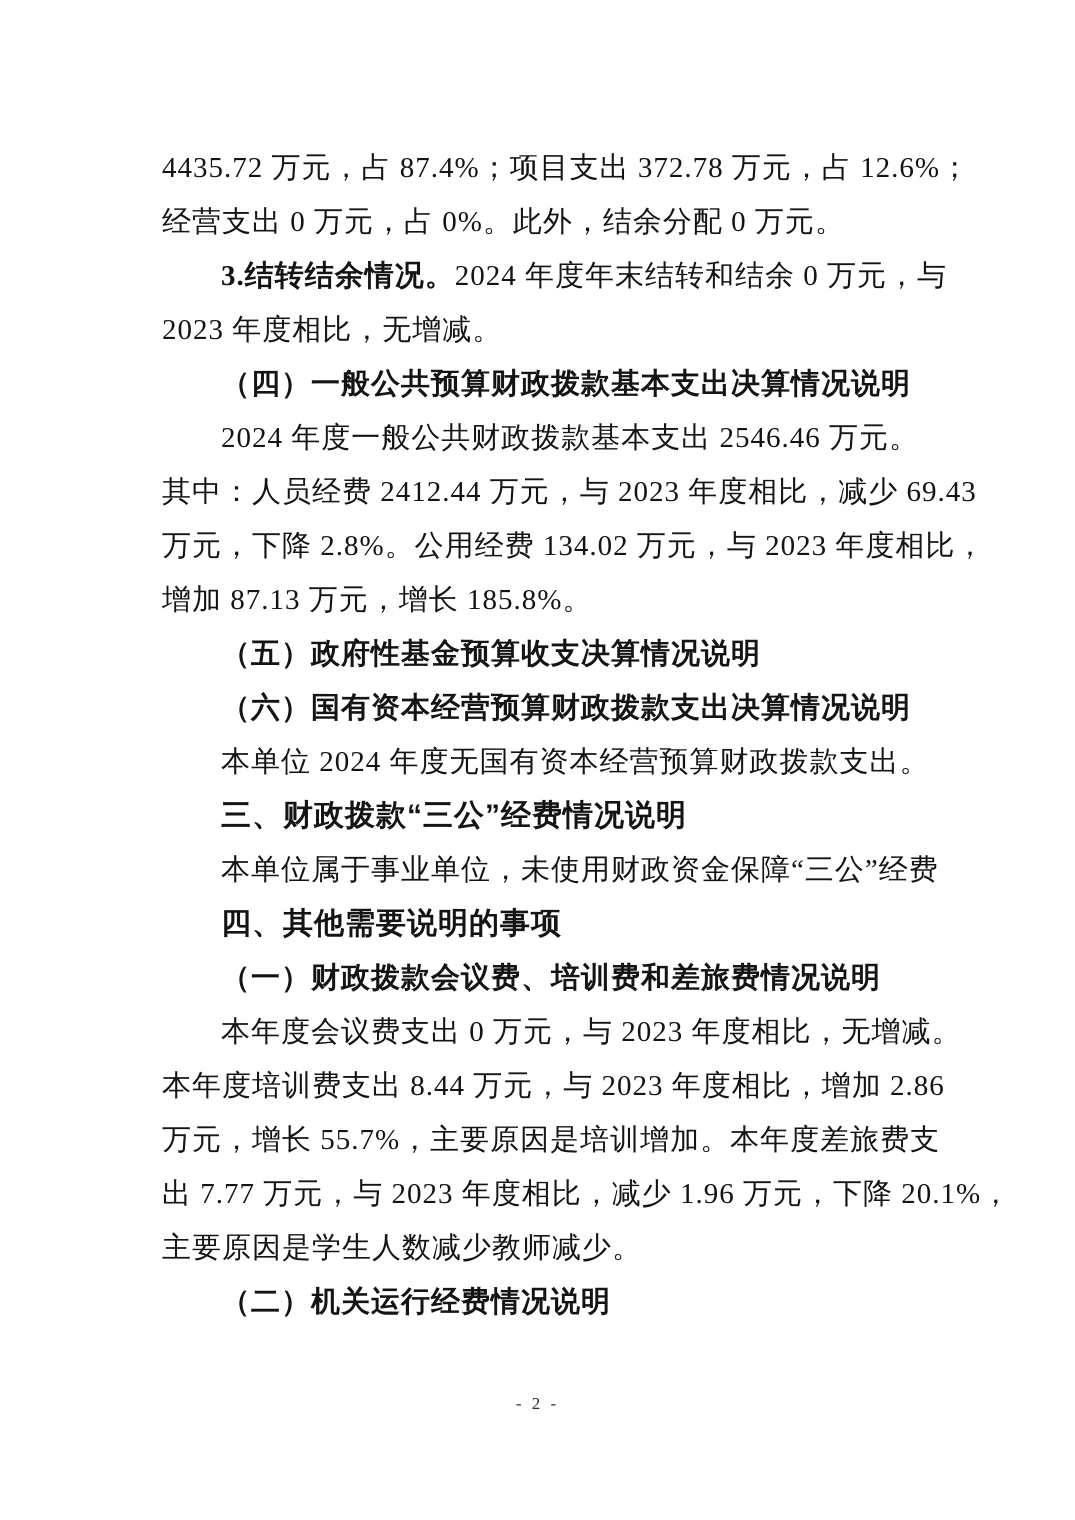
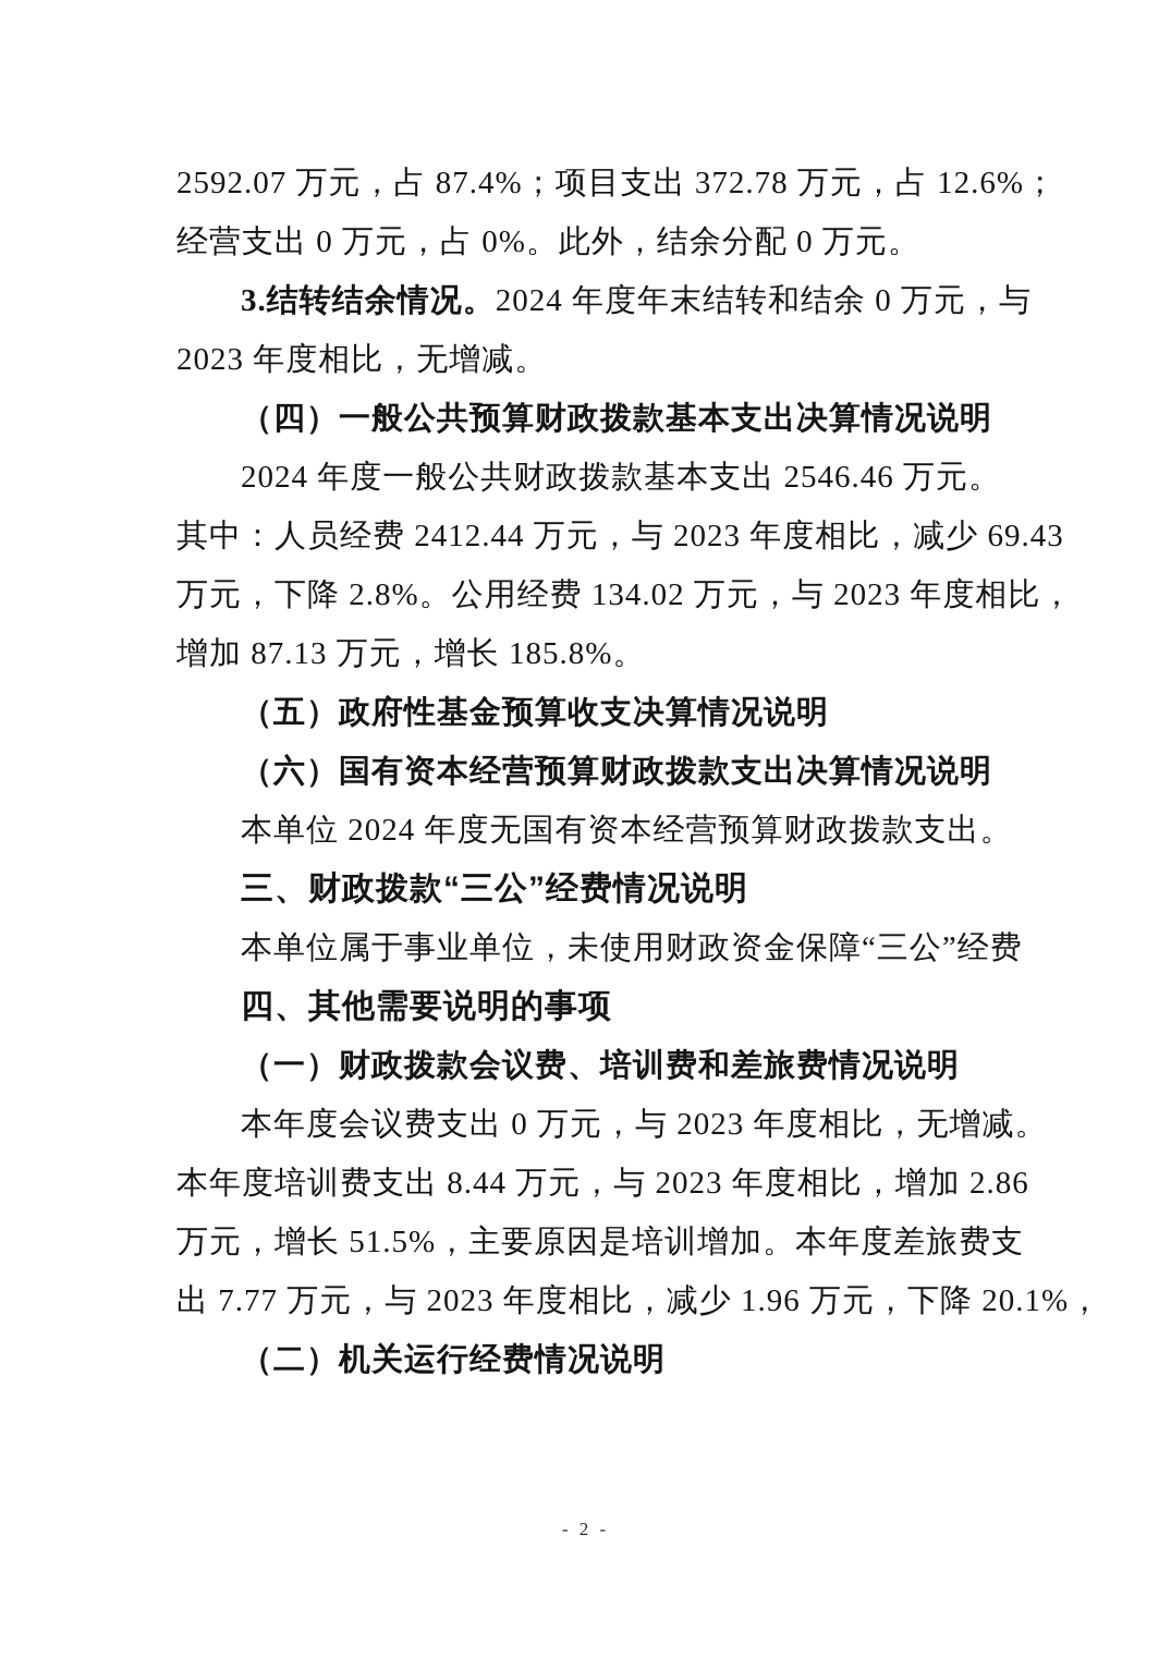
- 4435.72 万元，占 87.4%；项目支出 372.78 万元，占 12.6%；
+ 2592.07 万元，占 87.4%；项目支出 372.78 万元，占 12.6%；
  经营支出 0 万元，占 0%。此外，结余分配 0 万元。
  3.结转结余情况。2024 年度年末结转和结余 0 万元，与
  2023 年度相比，无增减。
  （四）一般公共预算财政拨款基本支出决算情况说明
  2024 年度一般公共财政拨款基本支出 2546.46 万元。
  其中：人员经费 2412.44 万元，与 2023 年度相比，减少 69.43
  万元，下降 2.8%。公用经费 134.02 万元，与 2023 年度相比，
  增加 87.13 万元，增长 185.8%。
  （五）政府性基金预算收支决算情况说明
  （六）国有资本经营预算财政拨款支出决算情况说明
  本单位 2024 年度无国有资本经营预算财政拨款支出。
  三、财政拨款“三公”经费情况说明
  本单位属于事业单位，未使用财政资金保障“三公”经费
  四、其他需要说明的事项
  （一）财政拨款会议费、培训费和差旅费情况说明
  本年度会议费支出 0 万元，与 2023 年度相比，无增减。
  本年度培训费支出 8.44 万元，与 2023 年度相比，增加 2.86
- 万元，增长 55.7%，主要原因是培训增加。本年度差旅费支
+ 万元，增长 51.5%，主要原因是培训增加。本年度差旅费支
  出 7.77 万元，与 2023 年度相比，减少 1.96 万元，下降 20.1%，
- 主要原因是学生人数减少教师减少。
  （二）机关运行经费情况说明
  - 2 -
